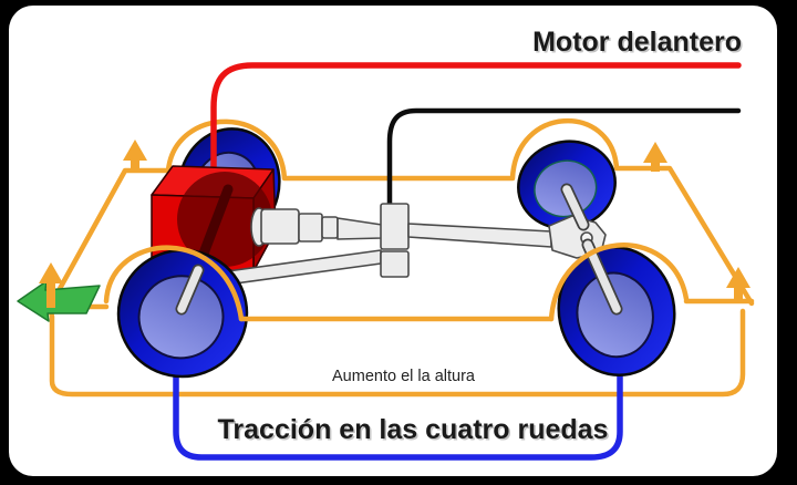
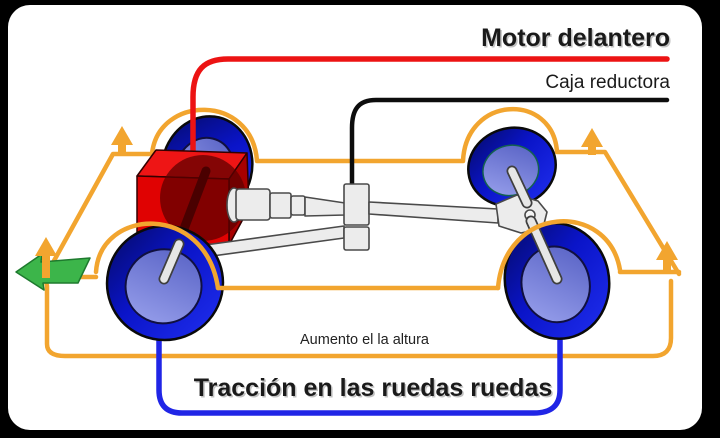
  Motor delantero
+ Caja reductora
  Aumento el la altura
- Tracción en las cuatro ruedas
+ Tracción en las ruedas ruedas
